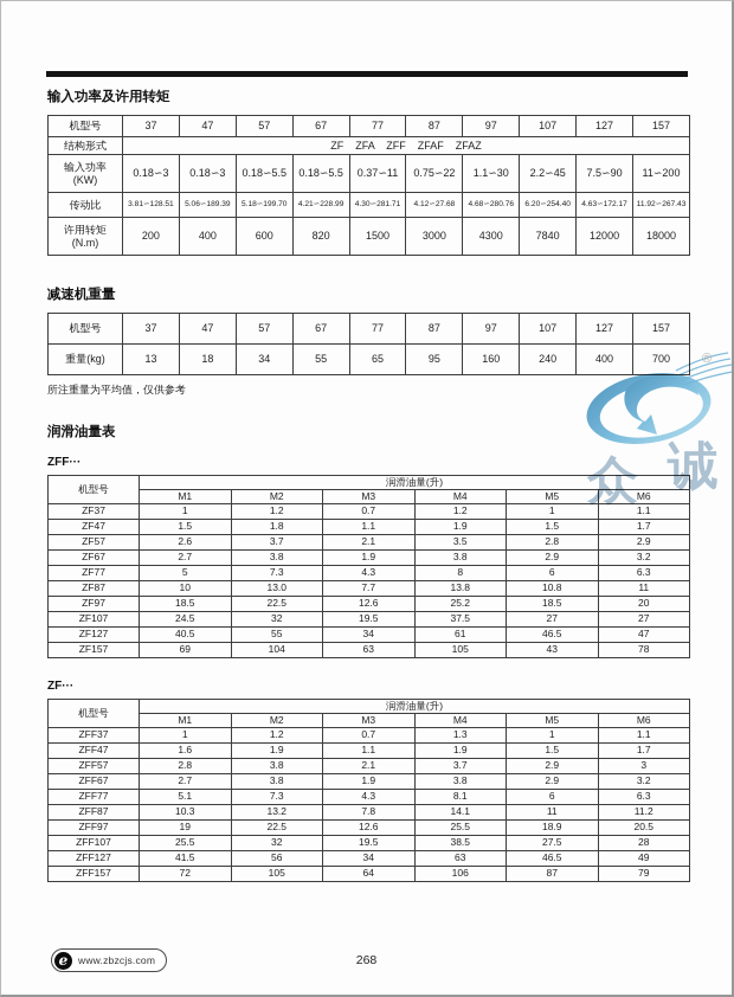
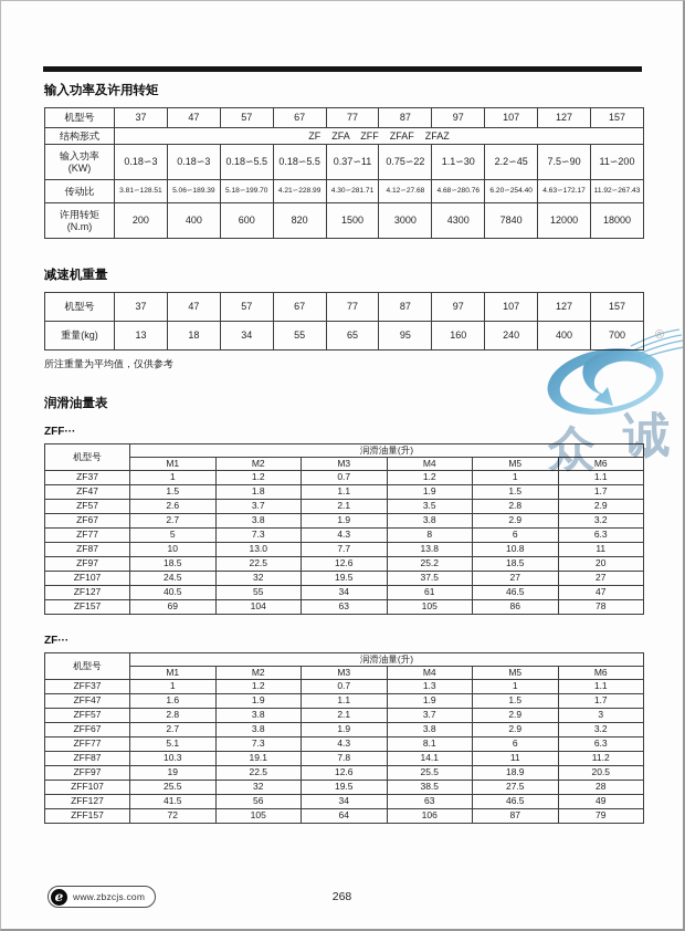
  输入功率及许用转矩
  机型号	37	47	57	67	77	87	97	107	127	157
  结构形式	ZF ZFA ZFF ZFAF ZFAZ
  输入功率(KW)	0.18∽3	0.18∽3	0.18∽5.5	0.18∽5.5	0.37∽11	0.75∽22	1.1∽30	2.2∽45	7.5∽90	11∽200
  许用转矩(N.m)	200	400	600	820	1500	3000	4300	7840	12000	18000
  减速机重量
  机型号	37	47	57	67	77	87	97	107	127	157
  重量(kg)	13	18	34	55	65	95	160	240	400	700
  所注重量为平均值，仅供参考
  润滑油量表
  ZFF···
  机型号	润滑油量(升)
  M1	M2	M3	M4	M5	M6
  ZF37	1	1.2	0.7	1.2	1	1.1
  ZF47	1.5	1.8	1.1	1.9	1.5	1.7
  ZF57	2.6	3.7	2.1	3.5	2.8	2.9
  ZF67	2.7	3.8	1.9	3.8	2.9	3.2
  ZF77	5	7.3	4.3	8	6	6.3
  ZF87	10	13.0	7.7	13.8	10.8	11
  ZF97	18.5	22.5	12.6	25.2	18.5	20
  ZF107	24.5	32	19.5	37.5	27	27
  ZF127	40.5	55	34	61	46.5	47
- ZF157	69	104	63	105	43	78
+ ZF157	69	104	63	105	86	78
  ZF···
  机型号	润滑油量(升)
  M1	M2	M3	M4	M5	M6
  ZFF37	1	1.2	0.7	1.3	1	1.1
  ZFF47	1.6	1.9	1.1	1.9	1.5	1.7
  ZFF57	2.8	3.8	2.1	3.7	2.9	3
  ZFF67	2.7	3.8	1.9	3.8	2.9	3.2
  ZFF77	5.1	7.3	4.3	8.1	6	6.3
- ZFF87	10.3	13.2	7.8	14.1	11	11.2
+ ZFF87	10.3	19.1	7.8	14.1	11	11.2
  ZFF97	19	22.5	12.6	25.5	18.9	20.5
  ZFF107	25.5	32	19.5	38.5	27.5	28
  ZFF127	41.5	56	34	63	46.5	49
  ZFF157	72	105	64	106	87	79
  ®
  众
  诚
  e
  www.zbzcjs.com
  268
